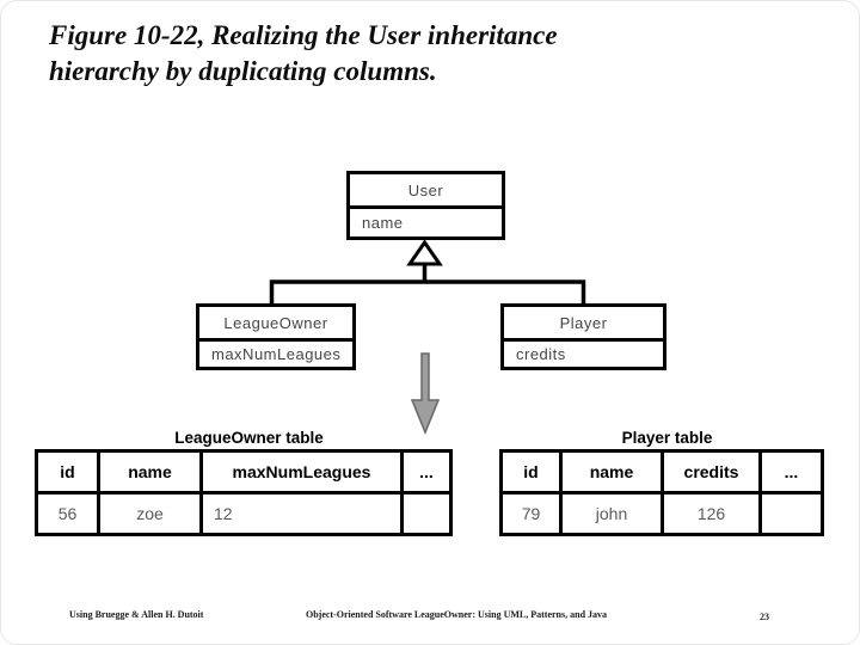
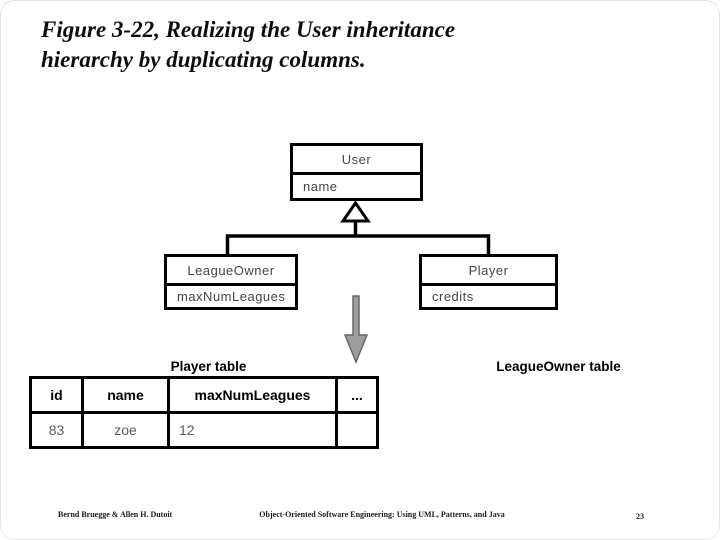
- Figure 10-22, Realizing the User inheritance
+ Figure 3-22, Realizing the User inheritance
  hierarchy by duplicating columns.
  User
  name
  LeagueOwner
  maxNumLeagues
  Player
  credits
- LeagueOwner table
+ Player table
  id	name	maxNumLeagues	...
- 56	zoe	12
+ 83	zoe	12
- Player table
+ LeagueOwner table
- id	name	credits	...
- 79	john	126
- Using Bruegge & Allen H. Dutoit
+ Bernd Bruegge & Allen H. Dutoit
- Object-Oriented Software LeagueOwner: Using UML, Patterns, and Java
+ Object-Oriented Software Engineering: Using UML, Patterns, and Java
  23
